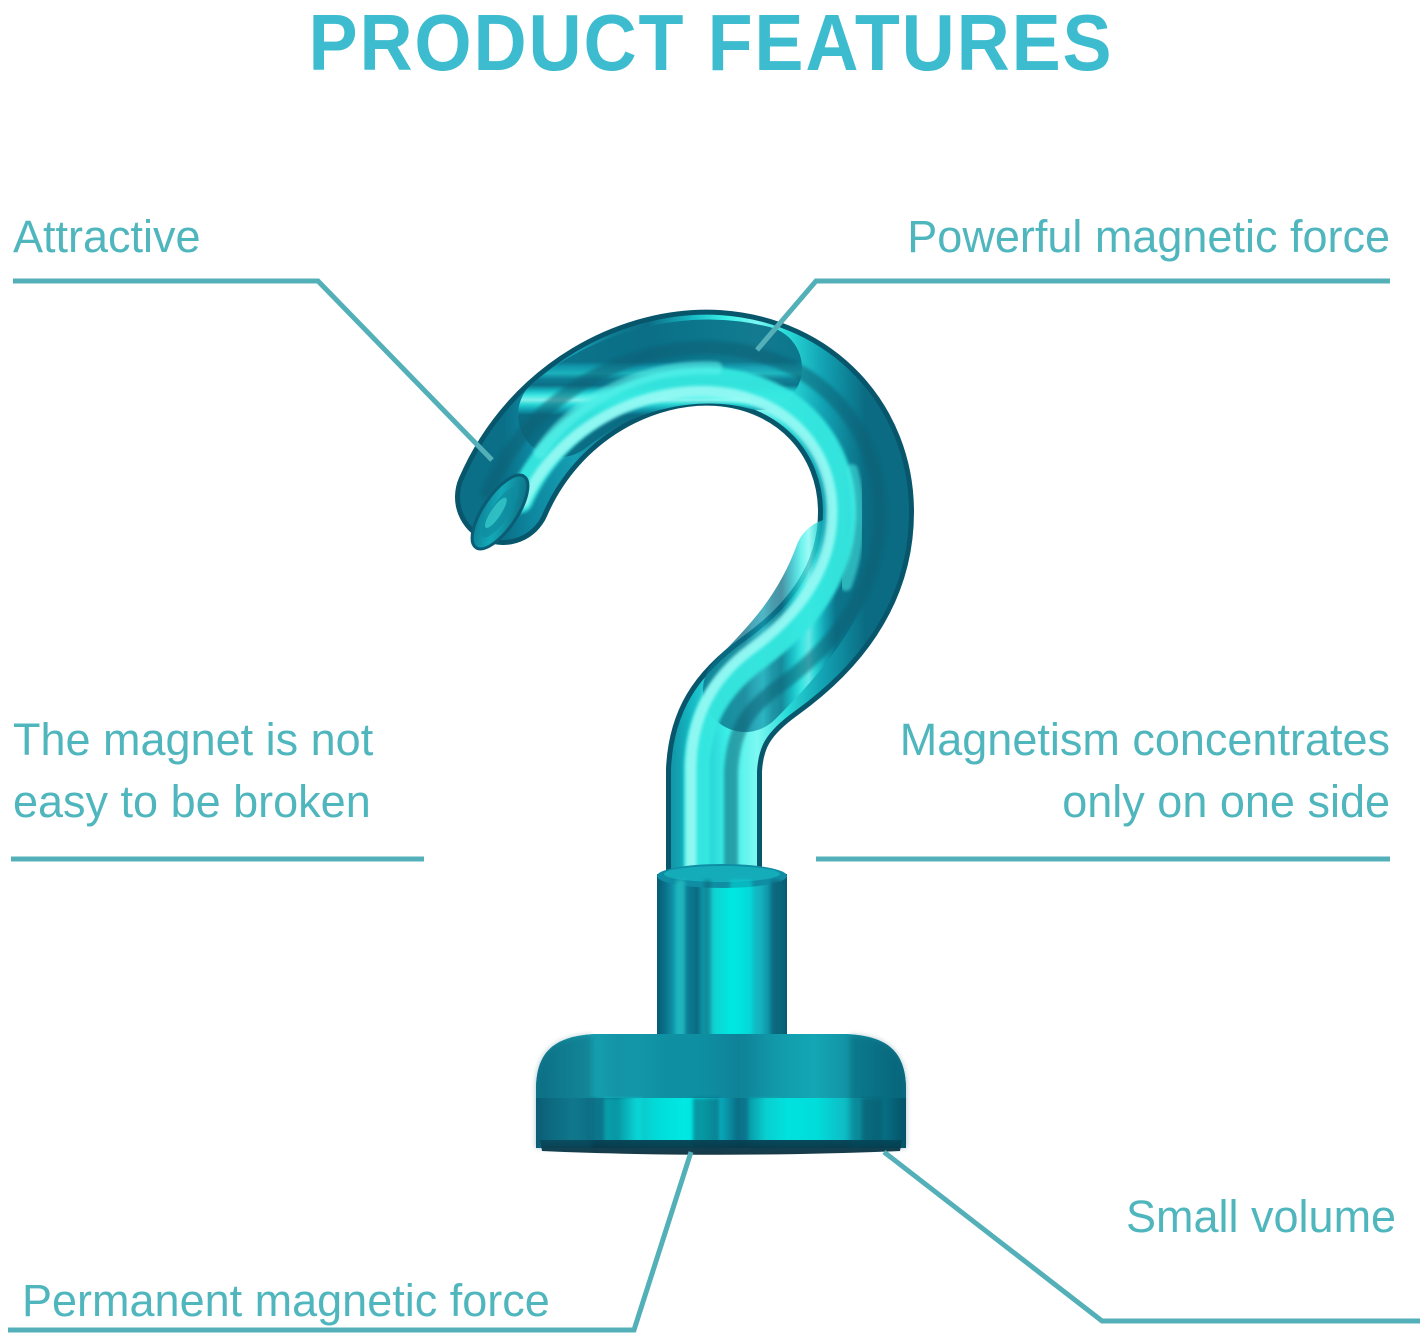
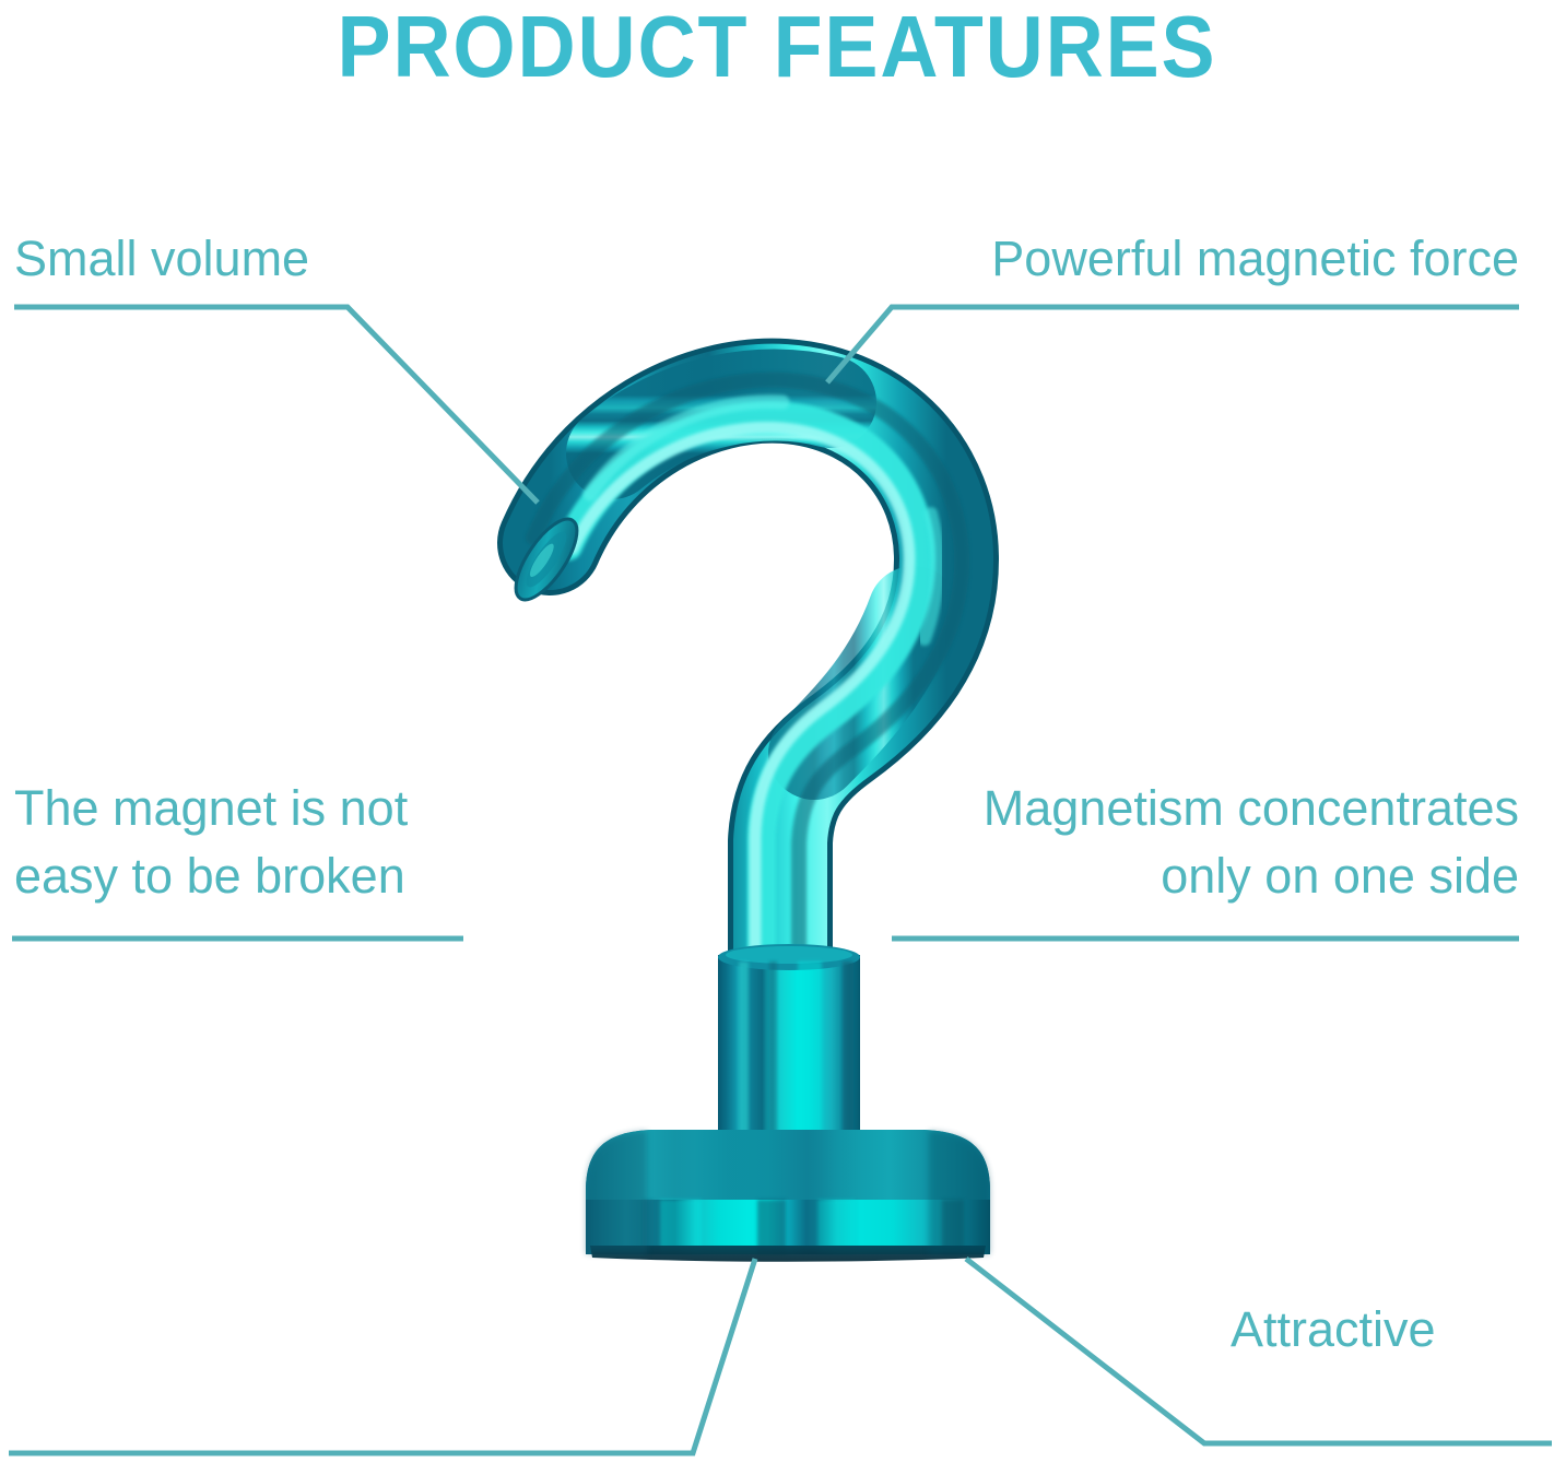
  PRODUCT FEATURES
- Attractive
+ Small volume
  Powerful magnetic force
  The magnet is not
  easy to be broken
  Magnetism concentrates
  only on one side
- Permanent magnetic force
- Small volume
+ Attractive
